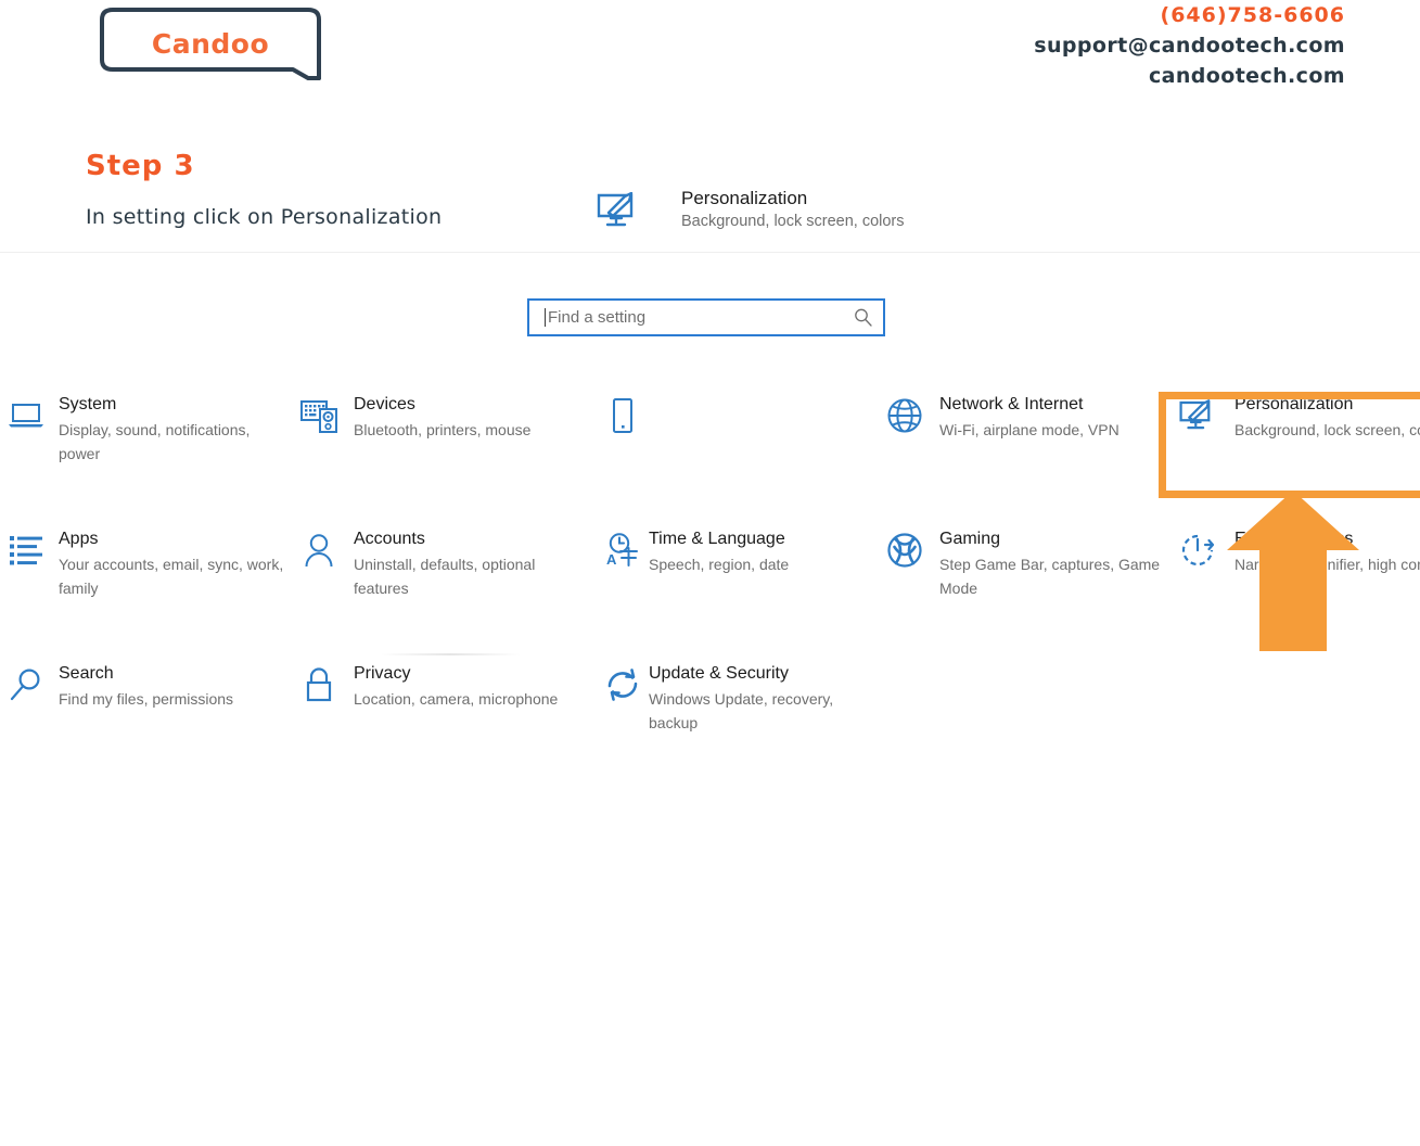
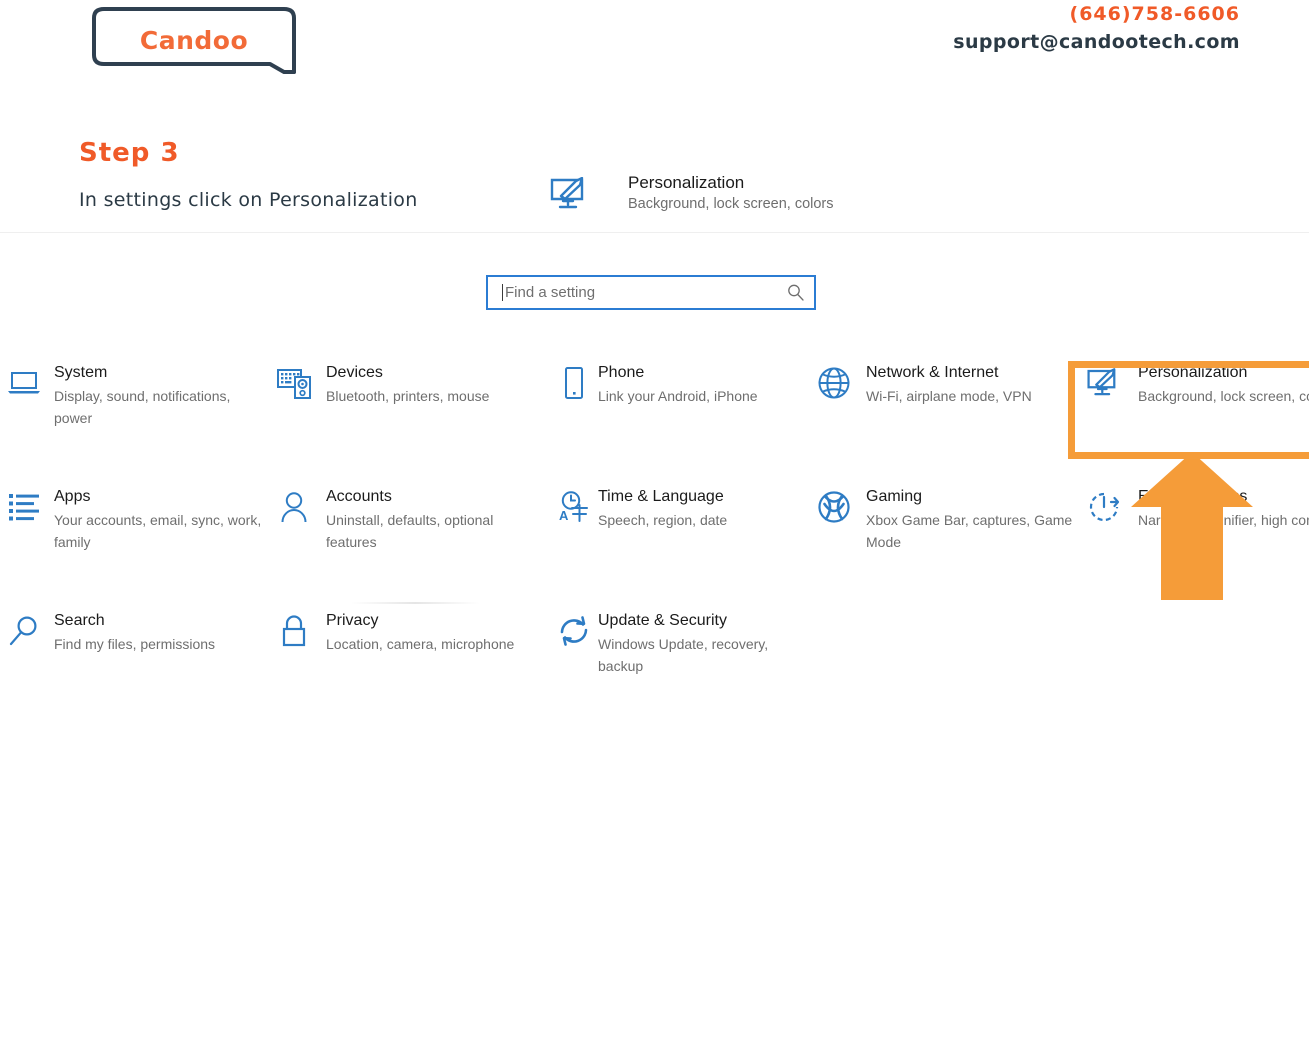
  Candoo
  (646)758-6606
  support@candootech.com
- candootech.com
  Step 3
- In setting click on Personalization
+ In settings click on Personalization
  Personalization
  Background, lock screen, colors
  Find a setting
  System
  Display, sound, notifications, power
  Devices
  Bluetooth, printers, mouse
+ Phone
+ Link your Android, iPhone
  Network & Internet
  Wi-Fi, airplane mode, VPN
  Personalization
  Background, lock screen, c
  Apps
  Your accounts, email, sync, work, family
  Accounts
  Uninstall, defaults, optional features
  A
  Time & Language
  Speech, region, date
  Gaming
- Step Game Bar, captures, Game Mode
+ Xbox Game Bar, captures, Game Mode
  Search
  Find my files, permissions
  Privacy
  Location, camera, microphone
  Update & Security
  Windows Update, recovery, backup
